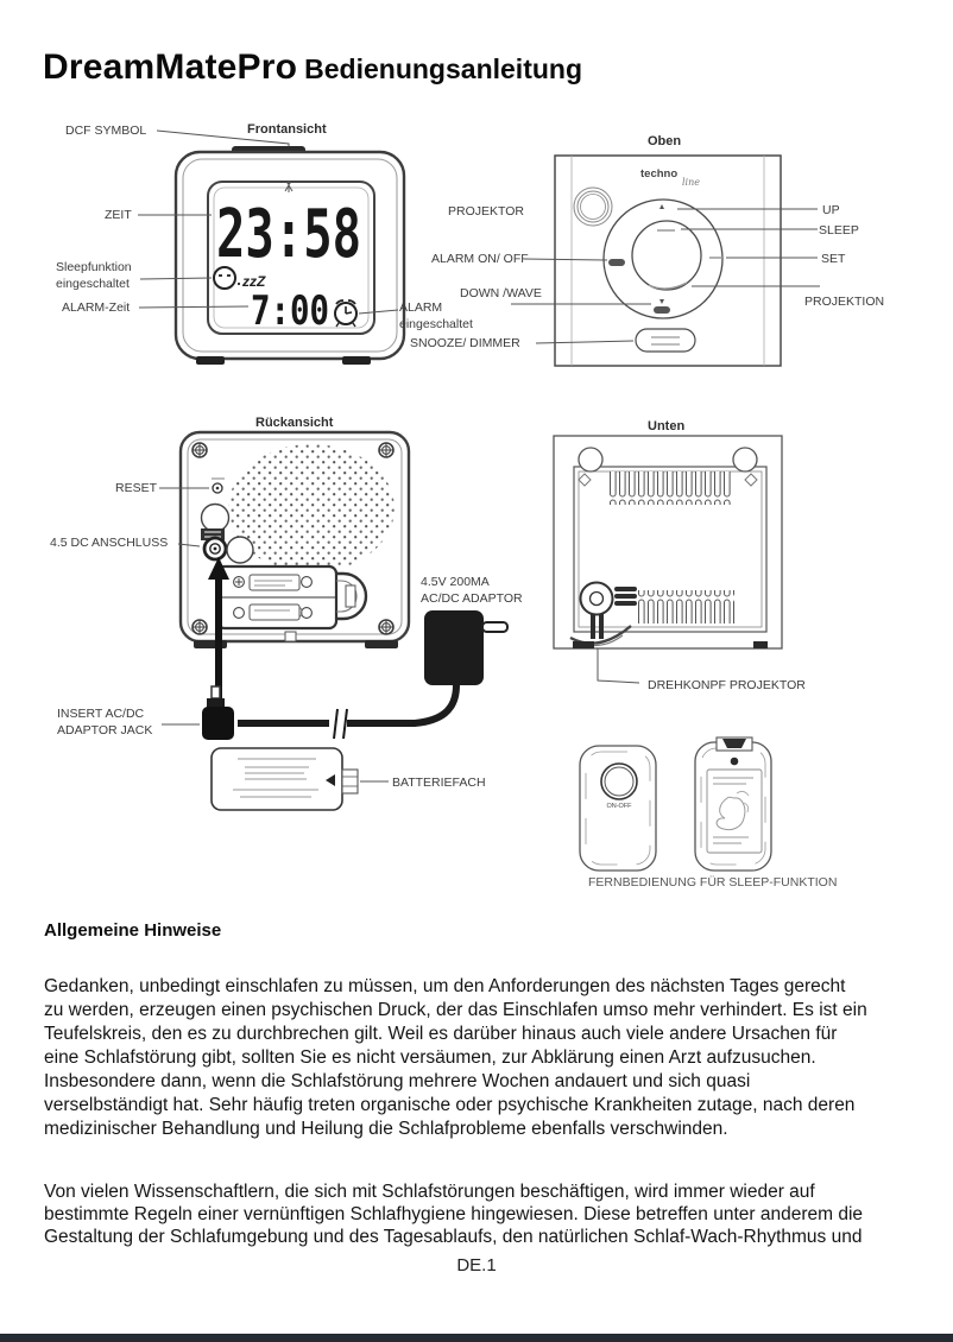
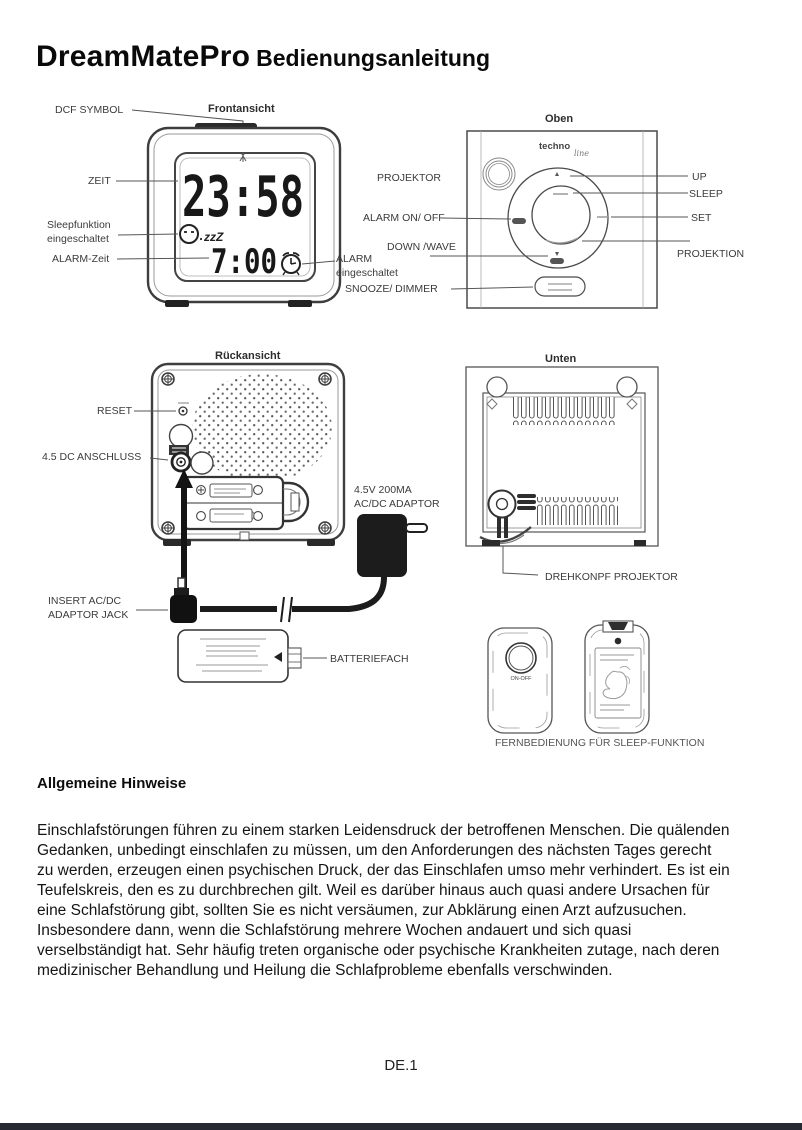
  DreamMatePro Bedienungsanleitung
  Frontansicht
  DCF SYMBOL
  23:58
  zzZ
  7:00
  ZEIT
  Sleepfunktion
  eingeschaltet
  ALARM-Zeit
  ALARM
  eingeschaltet
  Oben
  techno
  line
  PROJEKTOR
  ALARM ON/ OF
  DOWN /WAVE
  SNOOZE/ DIMMER
  UP
  SLEEP
  SET
  PROJEKTION
  Rückansicht
  RESET
  4.5 DC ANSCHLUSS
  4.5V 200MA
  AC/DC ADAPTOR
  INSERT AC/DC
  ADAPTOR JACK
  BATTERIEFACH
  Unten
  DREHKONPF PROJEKTOR
  FERNBEDIENUNG FÜR SLEEP-FUNKTION
  Allgemeine Hinweise
+ Einschlafstörungen führen zu einem starken Leidensdruck der betroffenen Menschen. Die quälenden
  Gedanken, unbedingt einschlafen zu müssen, um den Anforderungen des nächsten Tages gerecht
  zu werden, erzeugen einen psychischen Druck, der das Einschlafen umso mehr verhindert. Es ist ein
- Teufelskreis, den es zu durchbrechen gilt. Weil es darüber hinaus auch viele andere Ursachen für
+ Teufelskreis, den es zu durchbrechen gilt. Weil es darüber hinaus auch quasi andere Ursachen für
  eine Schlafstörung gibt, sollten Sie es nicht versäumen, zur Abklärung einen Arzt aufzusuchen.
  Insbesondere dann, wenn die Schlafstörung mehrere Wochen andauert und sich quasi
  verselbständigt hat. Sehr häufig treten organische oder psychische Krankheiten zutage, nach deren
  medizinischer Behandlung und Heilung die Schlafprobleme ebenfalls verschwinden.
- Von vielen Wissenschaftlern, die sich mit Schlafstörungen beschäftigen, wird immer wieder auf
- bestimmte Regeln einer vernünftigen Schlafhygiene hingewiesen. Diese betreffen unter anderem die
- Gestaltung der Schlafumgebung und des Tagesablaufs, den natürlichen Schlaf-Wach-Rhythmus und
  DE.1
